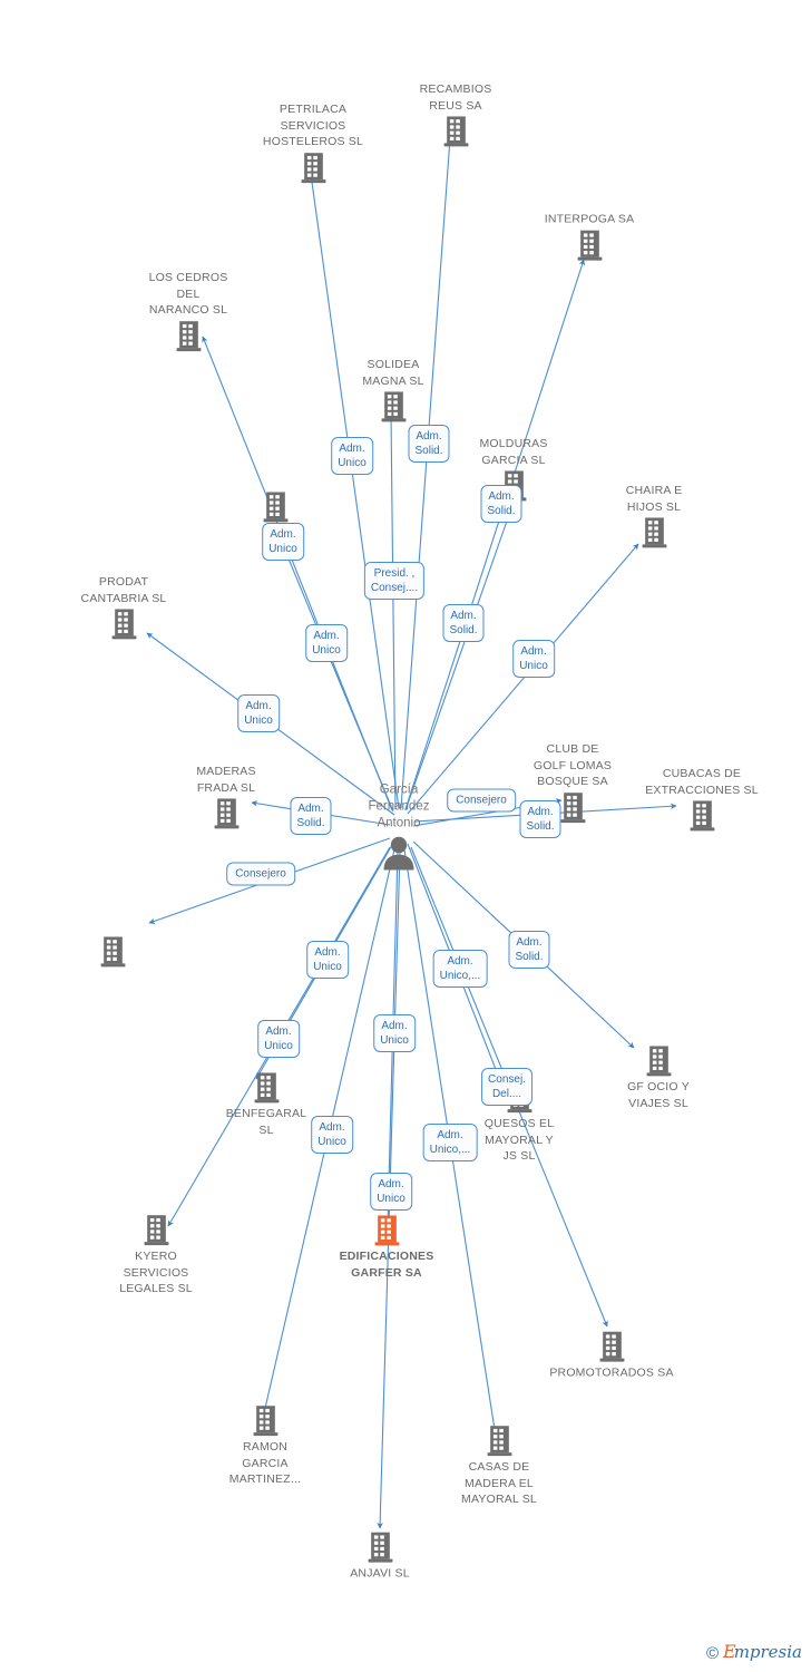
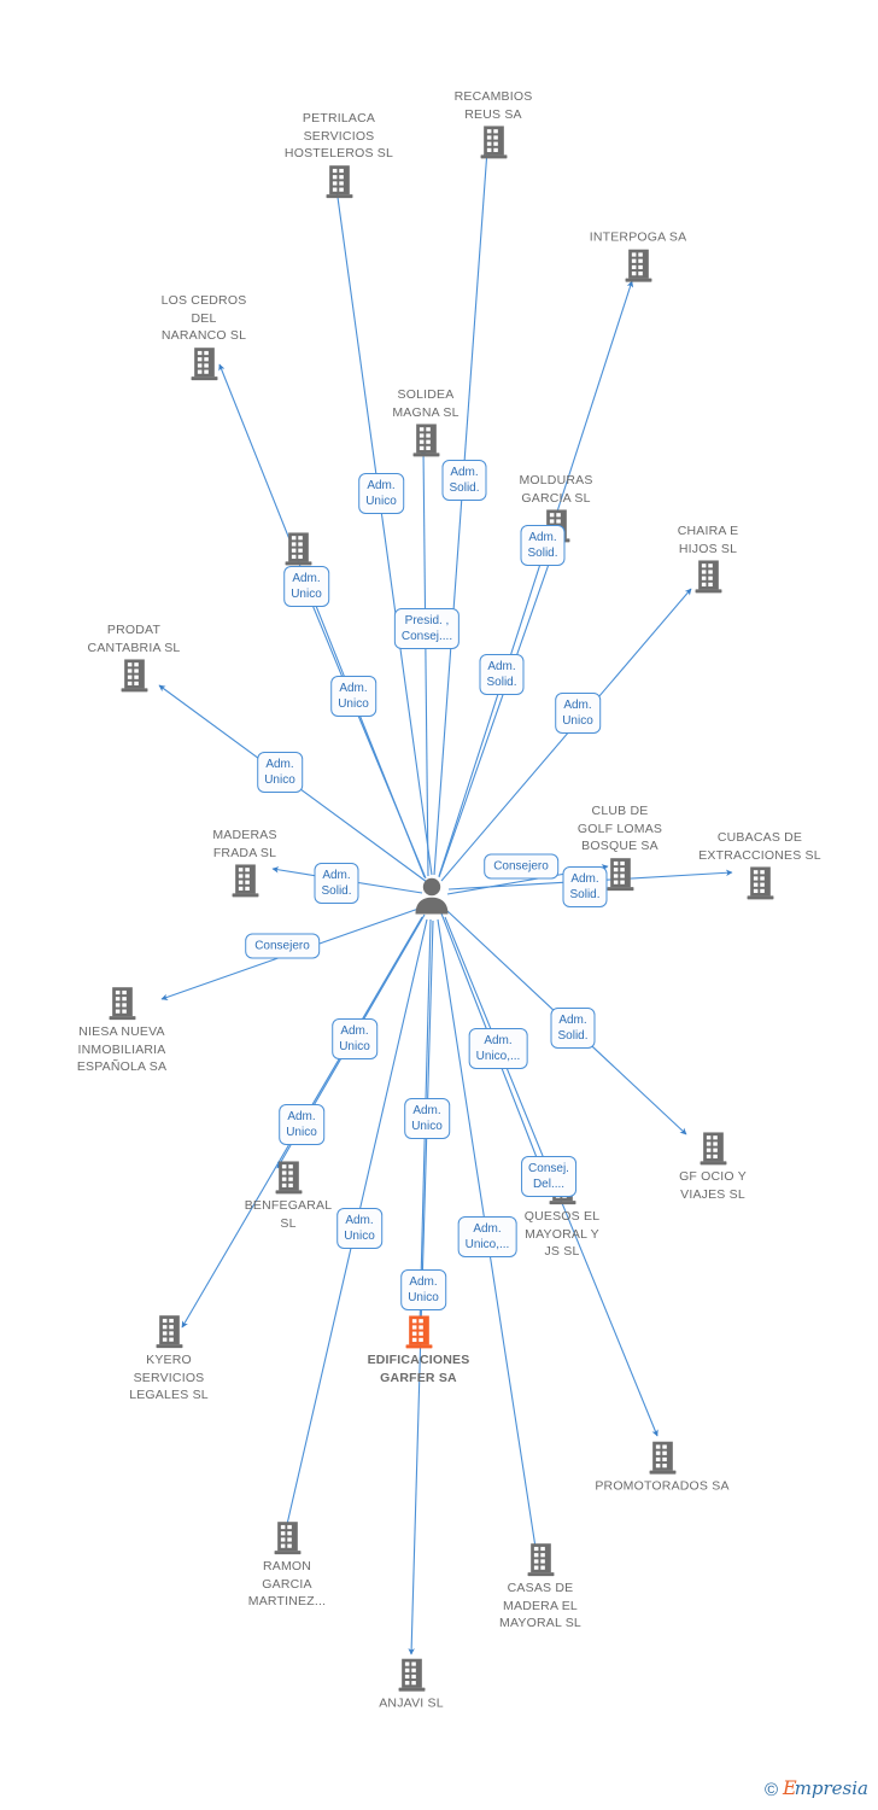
  PETRILACA
  SERVICIOS
  HOSTELEROS SL
  RECAMBIOS
  REUS SA
  INTERPOGA SA
  LOS CEDROS
  DEL
  NARANCO SL
  SOLIDEA
  MAGNA SL
  MOLDURAS
  GARCIA SL
  CHAIRA E
  HIJOS SL
  PRODAT
  CANTABRIA SL
  MADERAS
  FRADA SL
  CLUB DE
  GOLF LOMAS
  BOSQUE SA
  CUBACAS DE
  EXTRACCIONES SL
+ NIESA NUEVA
+ INMOBILIARIA
+ ESPAÑOLA SA
  GF OCIO Y
  VIAJES SL
  BENFEGARAL
  SL
  QUESOS EL
  MAYORAL Y
  JS SL
  KYERO
  SERVICIOS
  LEGALES SL
  EDIFICACIONES
  GARFER SA
  PROMOTORADOS SA
  RAMON
  GARCIA
  MARTINEZ...
  CASAS DE
  MADERA EL
  MAYORAL SL
  ANJAVI SL
  Adm.
  Unico
  Adm.
  Unico
  Adm.
  Solid.
  Adm.
  Solid.
  Presid. ,
  Consej....
  Adm.
  Solid.
  Adm.
  Unico
  Adm.
  Unico
  Adm.
  Unico
  Adm.
  Solid.
  Consejero
  Adm.
  Solid.
  Consejero
  Adm.
  Unico
  Adm.
  Unico,...
  Adm.
  Solid.
  Adm.
  Unico
  Adm.
  Unico
  Consej.
  Del....
  Adm.
  Unico
  Adm.
  Unico,...
  Adm.
  Unico
- García
- Fernandez
- Antonio
  ©
  Empresia
